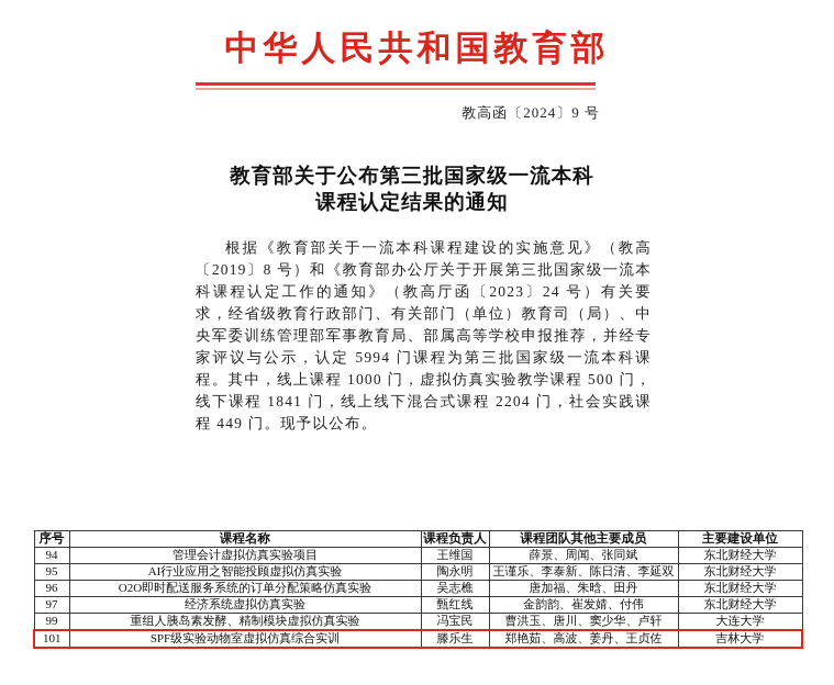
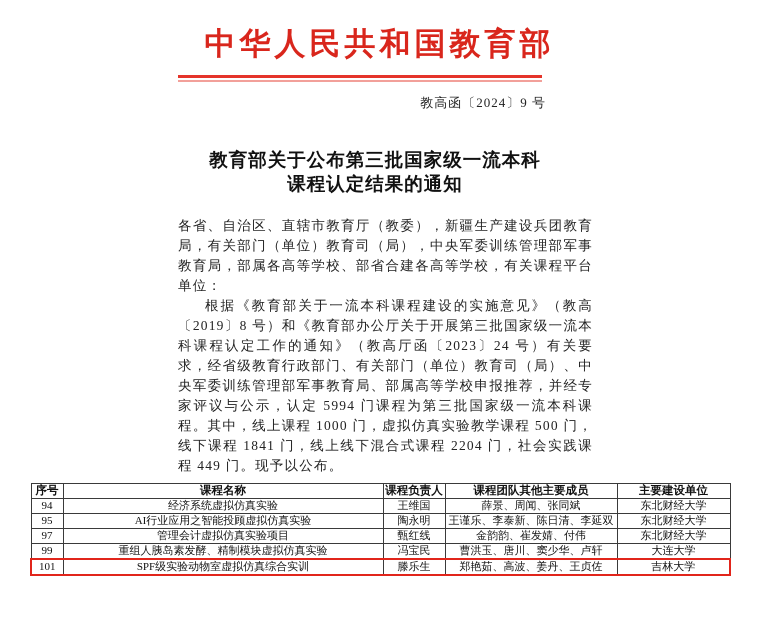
  中华人民共和国教育部
  教高函〔2024〕9 号
  教育部关于公布第三批国家级一流本科
  课程认定结果的通知
+ 各省、自治区、直辖市教育厅（教委），新疆生产建设兵团教育局，有关部门（单位）教育司（局），中央军委训练管理部军事教育局，部属各高等学校、部省合建各高等学校，有关课程平台单位：
  根据《教育部关于一流本科课程建设的实施意见》（教高〔2019〕8 号）和《教育部办公厅关于开展第三批国家级一流本科课程认定工作的通知》（教高厅函〔2023〕24 号）有关要求，经省级教育行政部门、有关部门（单位）教育司（局）、中央军委训练管理部军事教育局、部属高等学校申报推荐，并经专家评议与公示，认定 5994 门课程为第三批国家级一流本科课程。其中，线上课程 1000 门，虚拟仿真实验教学课程 500 门，线下课程 1841 门，线上线下混合式课程 2204 门，社会实践课程 449 门。现予以公布。
  序号	课程名称	课程负责人	课程团队其他主要成员	主要建设单位
- 94	管理会计虚拟仿真实验项目	王维国	薛景、周闻、张同斌	东北财经大学
+ 94	经济系统虚拟仿真实验	王维国	薛景、周闻、张同斌	东北财经大学
  95	AI行业应用之智能投顾虚拟仿真实验	陶永明	王谨乐、李泰新、陈日清、李延双	东北财经大学
- 96	O2O即时配送服务系统的订单分配策略仿真实验	吴志樵	唐加福、朱晗、田丹	东北财经大学
- 97	经济系统虚拟仿真实验	甄红线	金韵韵、崔发婧、付伟	东北财经大学
+ 97	管理会计虚拟仿真实验项目	甄红线	金韵韵、崔发婧、付伟	东北财经大学
  99	重组人胰岛素发酵、精制模块虚拟仿真实验	冯宝民	曹洪玉、唐川、窦少华、卢轩	大连大学
  101	SPF级实验动物室虚拟仿真综合实训	滕乐生	郑艳茹、高波、姜丹、王贞佐	吉林大学
